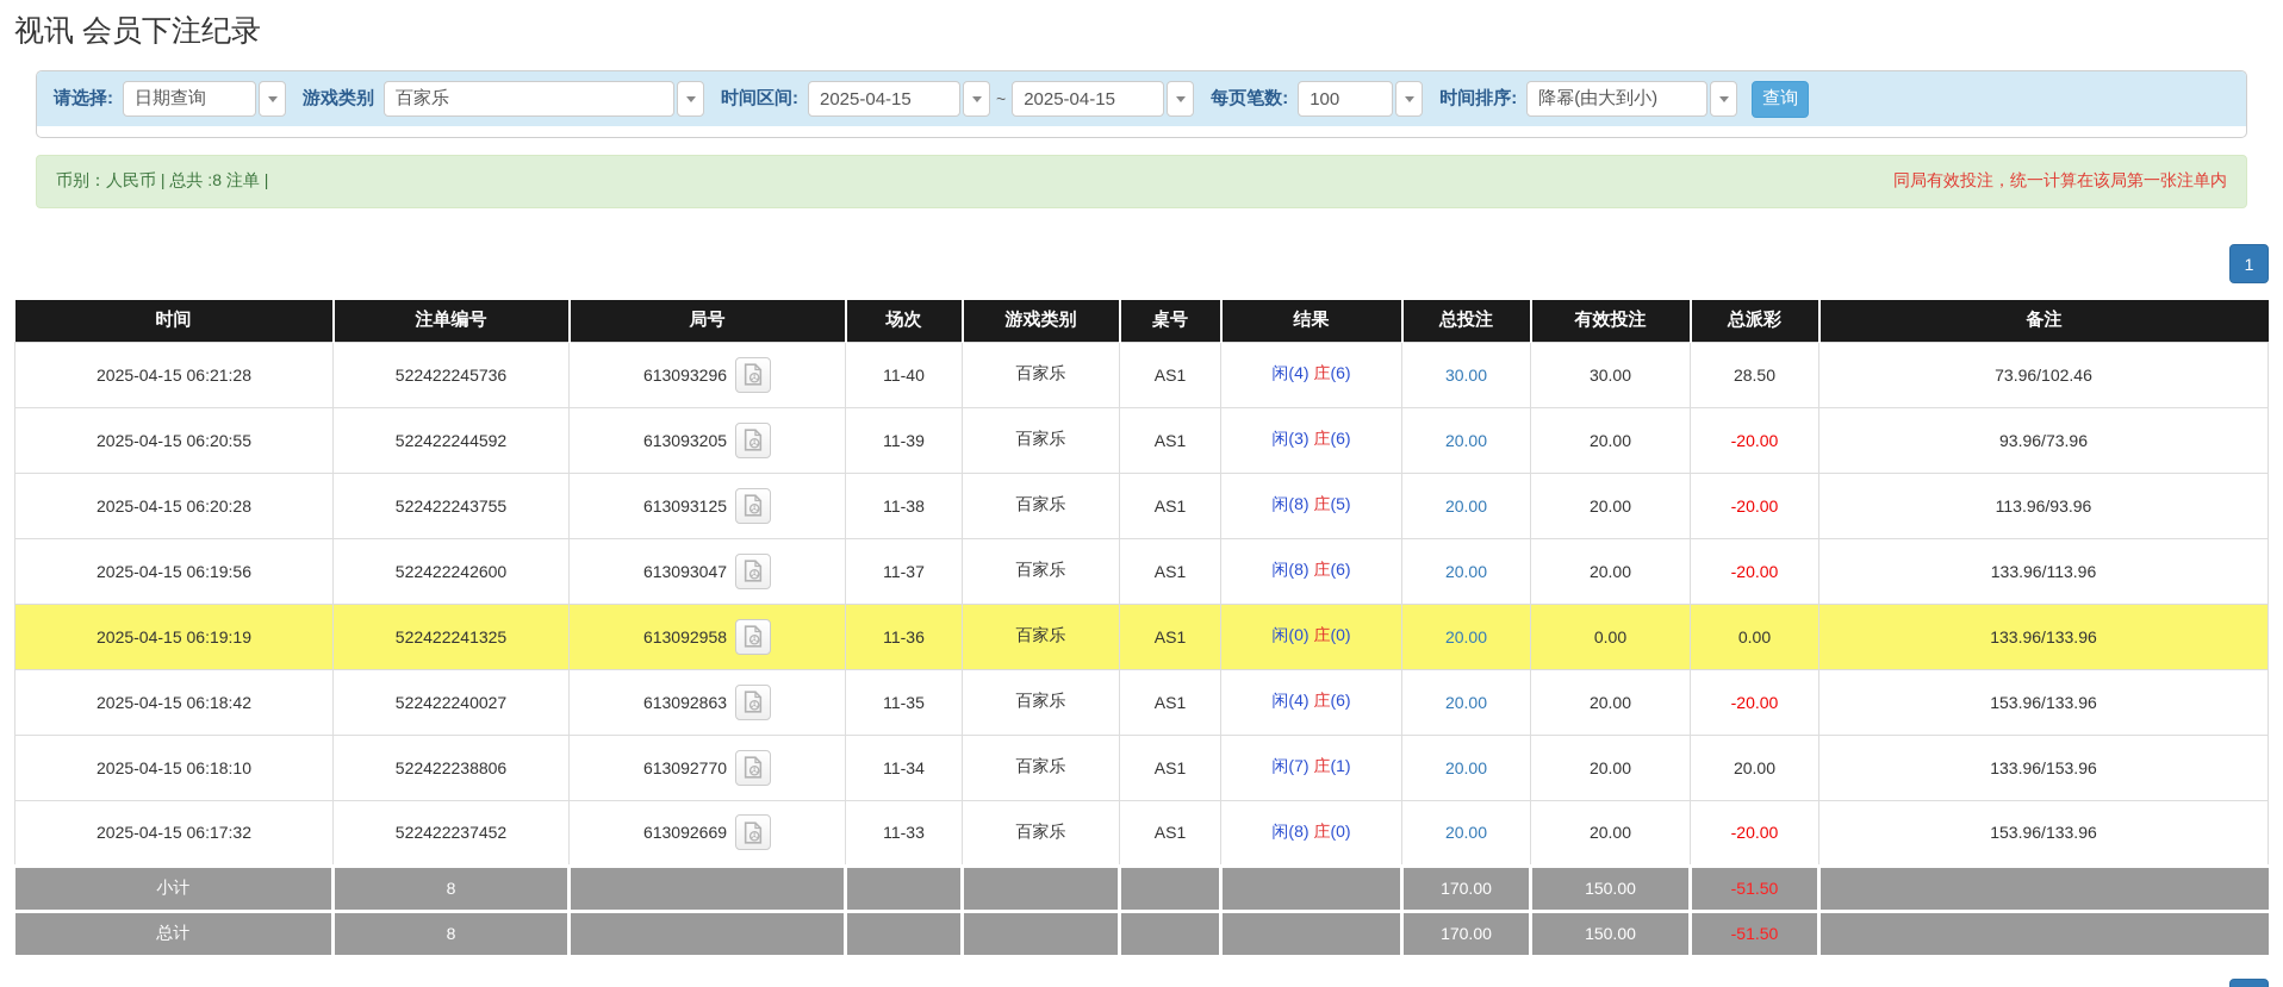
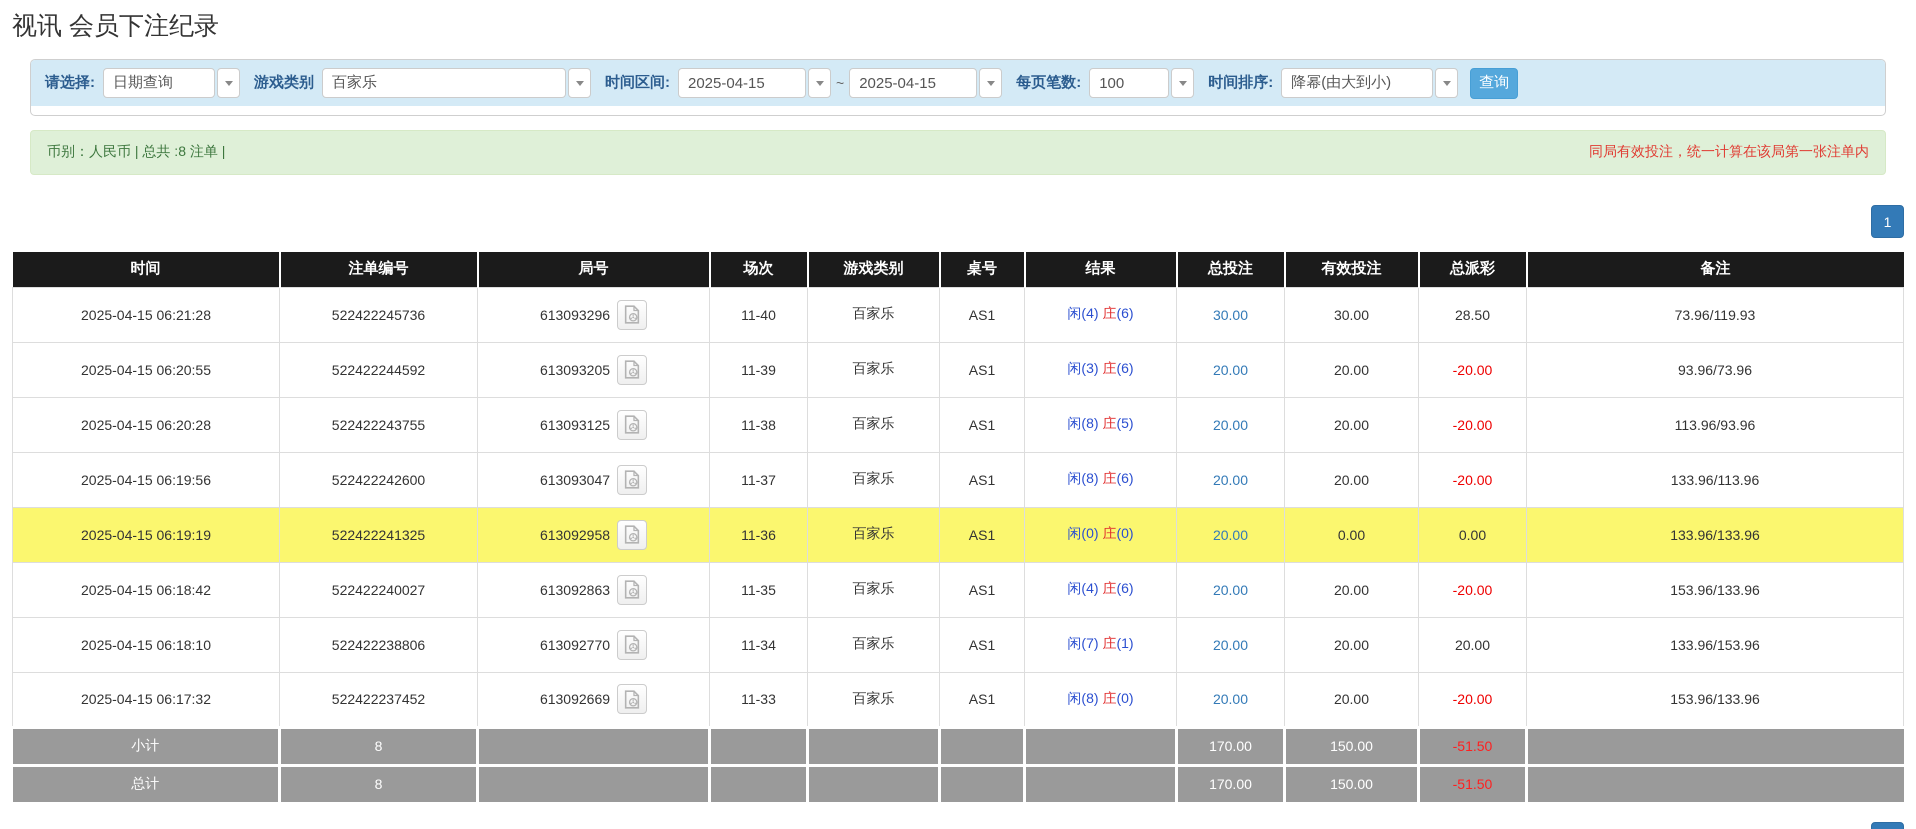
  视讯 会员下注纪录
  请选择:
  日期查询
  游戏类别
  百家乐
  时间区间:
  2025-04-15
  ~
  2025-04-15
  每页笔数:
  100
  时间排序:
  降幂(由大到小)
  查询
  币别：人民币 | 总共 :8 注单 |
  同局有效投注，统一计算在该局第一张注单内
  1
  时间	注单编号	局号	场次	游戏类别	桌号	结果	总投注	有效投注	总派彩	备注
- 2025-04-15 06:21:28	522422245736	613093296	11-40	百家乐	AS1	闲(4) 庄(6)	30.00	30.00	28.50	73.96/102.46
+ 2025-04-15 06:21:28	522422245736	613093296	11-40	百家乐	AS1	闲(4) 庄(6)	30.00	30.00	28.50	73.96/119.93
  2025-04-15 06:20:55	522422244592	613093205	11-39	百家乐	AS1	闲(3) 庄(6)	20.00	20.00	-20.00	93.96/73.96
  2025-04-15 06:20:28	522422243755	613093125	11-38	百家乐	AS1	闲(8) 庄(5)	20.00	20.00	-20.00	113.96/93.96
  2025-04-15 06:19:56	522422242600	613093047	11-37	百家乐	AS1	闲(8) 庄(6)	20.00	20.00	-20.00	133.96/113.96
  2025-04-15 06:19:19	522422241325	613092958	11-36	百家乐	AS1	闲(0) 庄(0)	20.00	0.00	0.00	133.96/133.96
  2025-04-15 06:18:42	522422240027	613092863	11-35	百家乐	AS1	闲(4) 庄(6)	20.00	20.00	-20.00	153.96/133.96
  2025-04-15 06:18:10	522422238806	613092770	11-34	百家乐	AS1	闲(7) 庄(1)	20.00	20.00	20.00	133.96/153.96
  2025-04-15 06:17:32	522422237452	613092669	11-33	百家乐	AS1	闲(8) 庄(0)	20.00	20.00	-20.00	153.96/133.96
  小计	8						170.00	150.00	-51.50
  总计	8						170.00	150.00	-51.50
